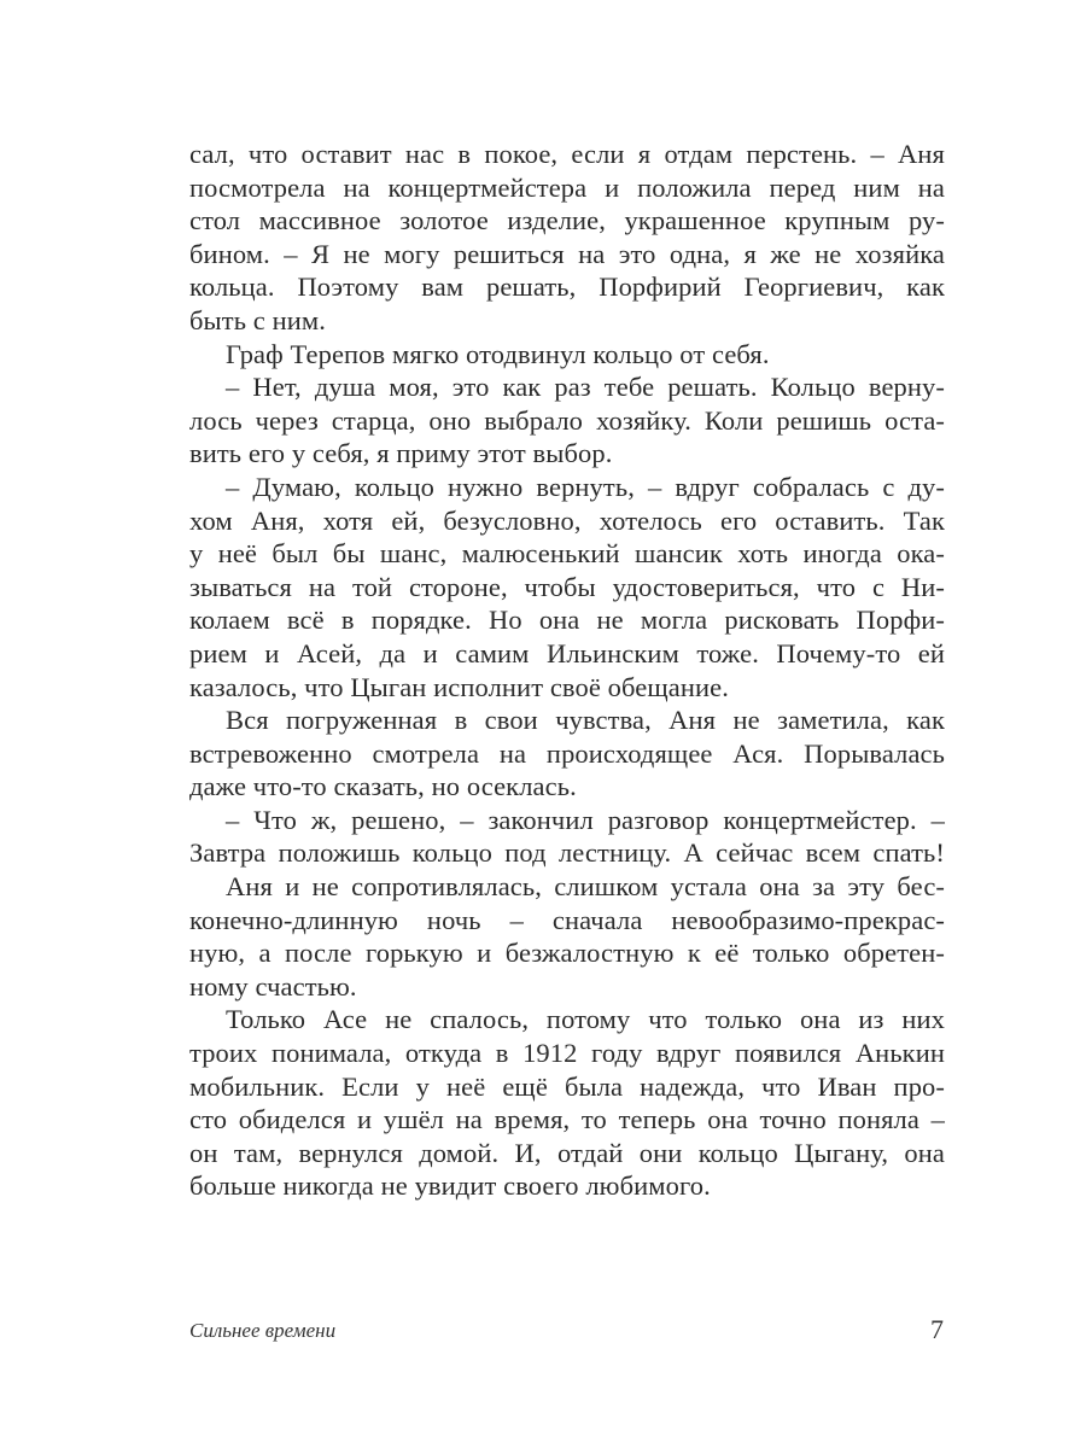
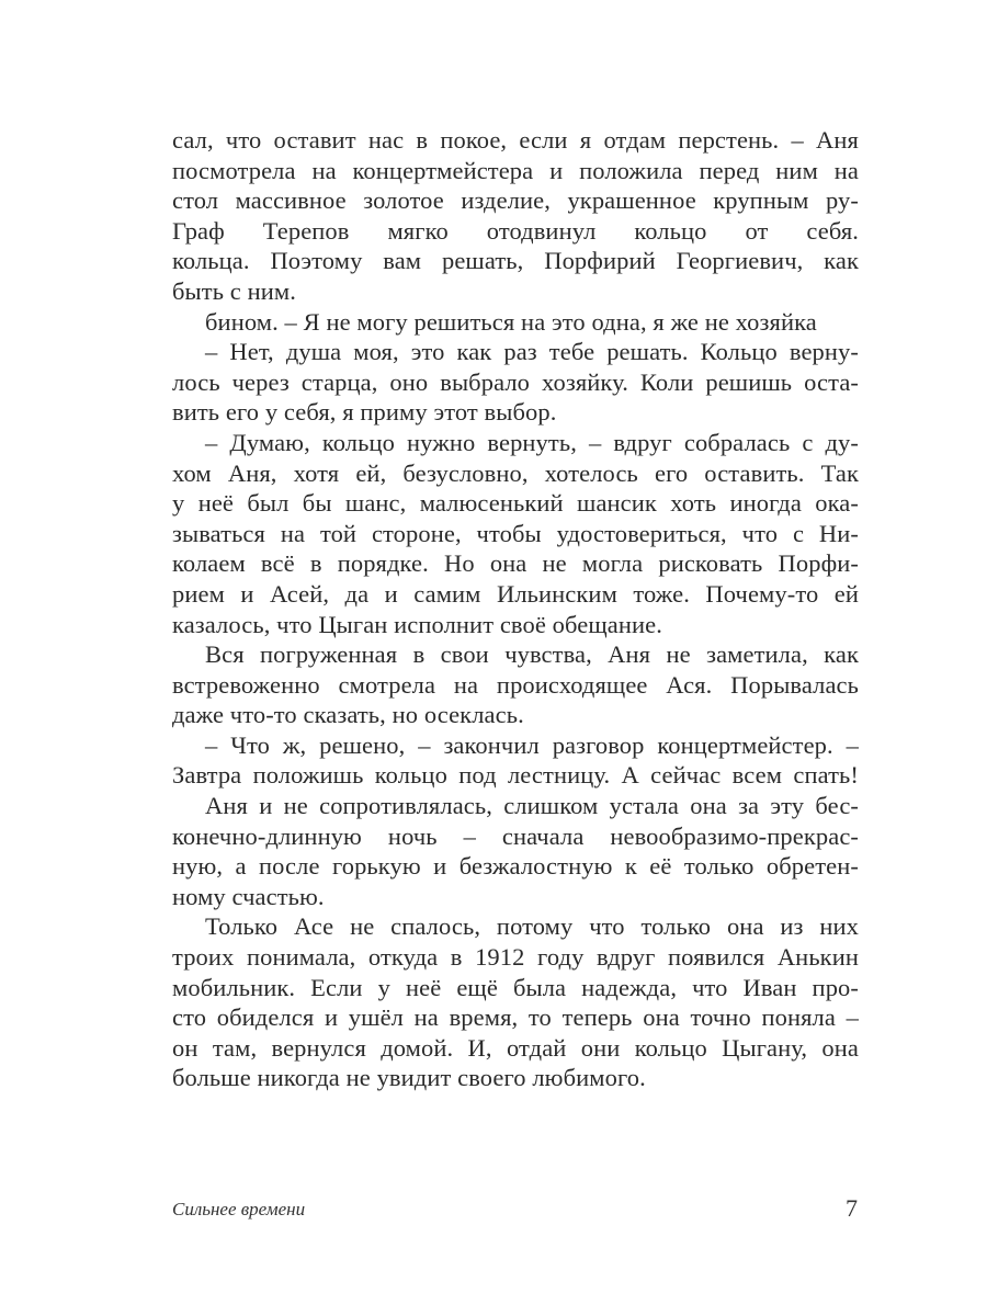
  сал, что оставит нас в покое, если я отдам перстень. – Аня
  посмотрела на концертмейстера и положила перед ним на
  стол массивное золотое изделие, украшенное крупным ру-
- бином. – Я не могу решиться на это одна, я же не хозяйка
+ Граф Терепов мягко отодвинул кольцо от себя.
  кольца. Поэтому вам решать, Порфирий Георгиевич, как
  быть с ним.
- Граф Терепов мягко отодвинул кольцо от себя.
+ бином. – Я не могу решиться на это одна, я же не хозяйка
  – Нет, душа моя, это как раз тебе решать. Кольцо верну-
  лось через старца, оно выбрало хозяйку. Коли решишь оста-
  вить его у себя, я приму этот выбор.
  – Думаю, кольцо нужно вернуть, – вдруг собралась с ду-
  хом Аня, хотя ей, безусловно, хотелось его оставить. Так
  у неё был бы шанс, малюсенький шансик хоть иногда ока-
  зываться на той стороне, чтобы удостовериться, что с Ни-
  колаем всё в порядке. Но она не могла рисковать Порфи-
  рием и Асей, да и самим Ильинским тоже. Почему-то ей
  казалось, что Цыган исполнит своё обещание.
  Вся погруженная в свои чувства, Аня не заметила, как
  встревоженно смотрела на происходящее Ася. Порывалась
  даже что-то сказать, но осеклась.
  – Что ж, решено, – закончил разговор концертмейстер. –
  Завтра положишь кольцо под лестницу. А сейчас всем спать!
  Аня и не сопротивлялась, слишком устала она за эту бес-
  конечно-длинную ночь – сначала невообразимо-прекрас-
  ную, а после горькую и безжалостную к её только обретен-
  ному счастью.
  Только Асе не спалось, потому что только она из них
  троих понимала, откуда в 1912 году вдруг появился Анькин
  мобильник. Если у неё ещё была надежда, что Иван про-
  сто обиделся и ушёл на время, то теперь она точно поняла –
  он там, вернулся домой. И, отдай они кольцо Цыгану, она
  больше никогда не увидит своего любимого.
  Сильнее времени
  7
